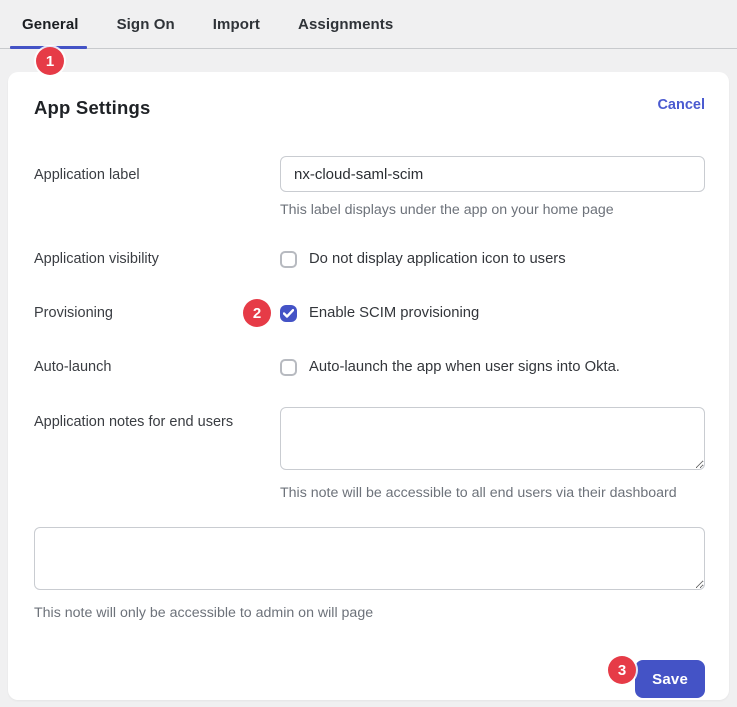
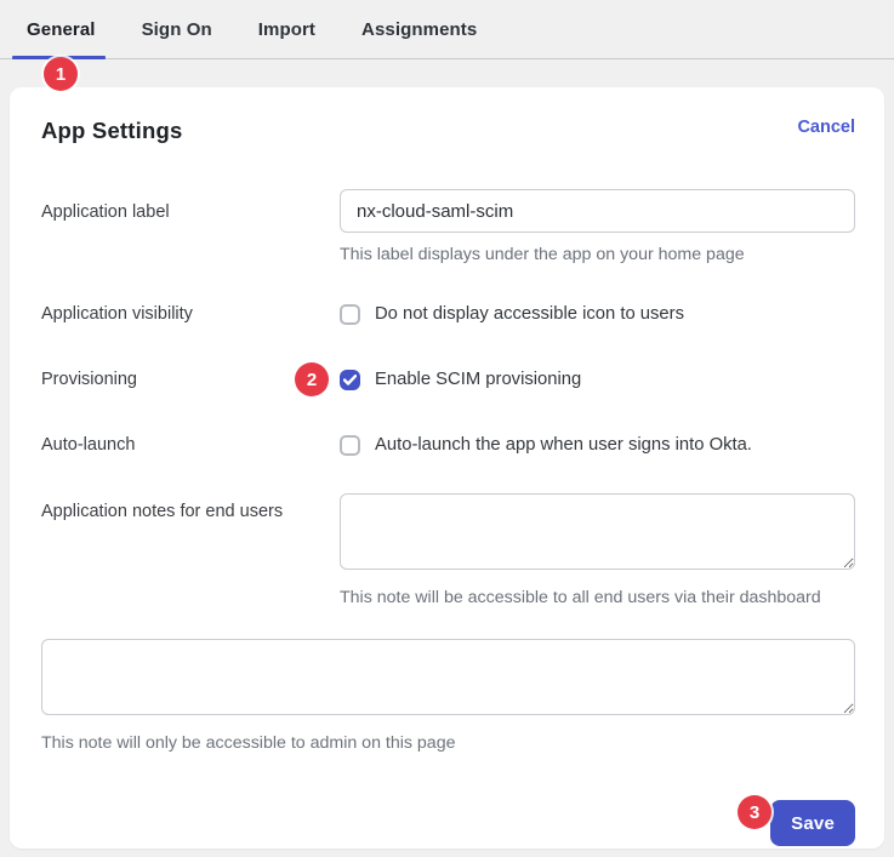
  General
  Sign On
  Import
  Assignments
  1
  2
  3
  App Settings
  Cancel
  Application label
  nx-cloud-saml-scim
  This label displays under the app on your home page
  Application visibility
- Do not display application icon to users
+ Do not display accessible icon to users
  Provisioning
  Enable SCIM provisioning
  Auto-launch
  Auto-launch the app when user signs into Okta.
  Application notes for end users
  This note will be accessible to all end users via their dashboard
- This note will only be accessible to admin on will page
+ This note will only be accessible to admin on this page
  Save
